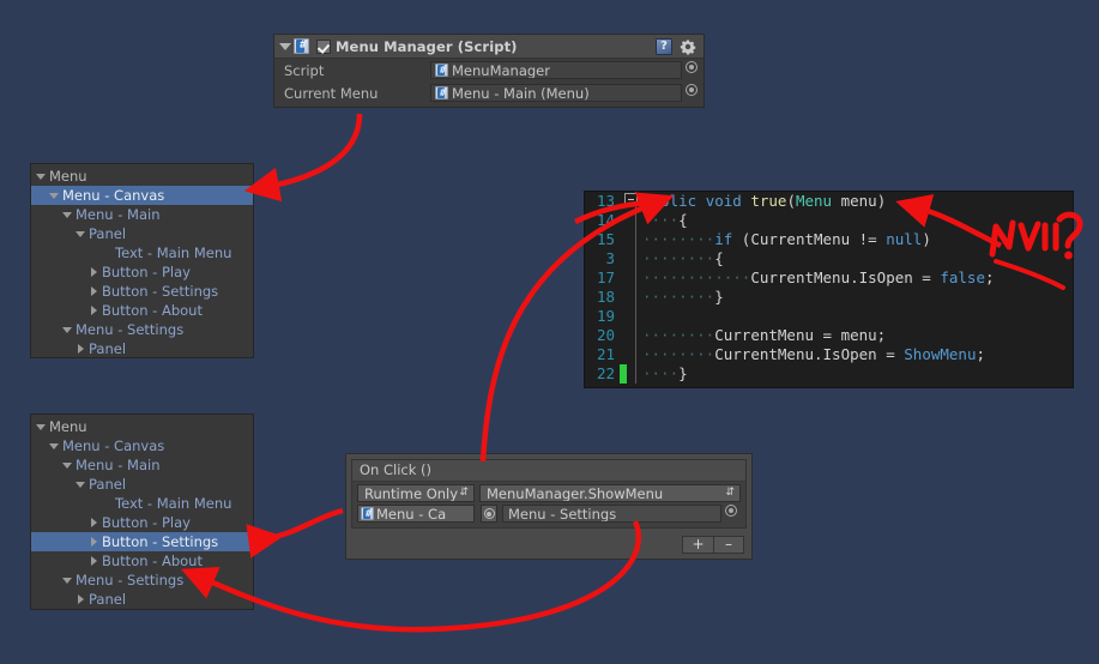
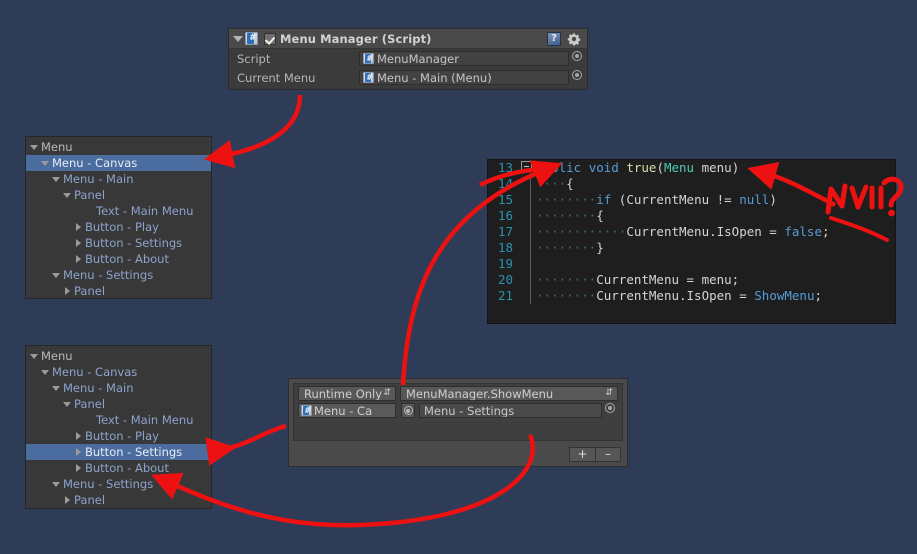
  Menu Manager (Script)
  Script
  MenuManager
  Current Menu
  Menu - Main (Menu)
  Menu
  Menu - Canvas
  Menu - Main
  Panel
  Text - Main Menu
  Button - Play
  Button - Settings
  Button - About
  Menu - Settings
  Panel
  Menu
  Menu - Canvas
  Menu - Main
  Panel
  Text - Main Menu
  Button - Play
  Button - Settings
  Button - About
  Menu - Settings
  Panel
  13
  ublic void true(Menu menu)
  14
  ····{
  15
  ········if (CurrentMenu != null)
- 3
+ 16
  ········{
  17
  ············CurrentMenu.IsOpen = false;
  18
  ········}
  19
  20
  ········CurrentMenu = menu;
  21
  ········CurrentMenu.IsOpen = ShowMenu;
- 22
- ····}
- On Click ()
  Runtime Only
  ⇵
  MenuManager.ShowMenu
  ⇵
  Menu - Ca
  Menu - Settings
  +
  –
